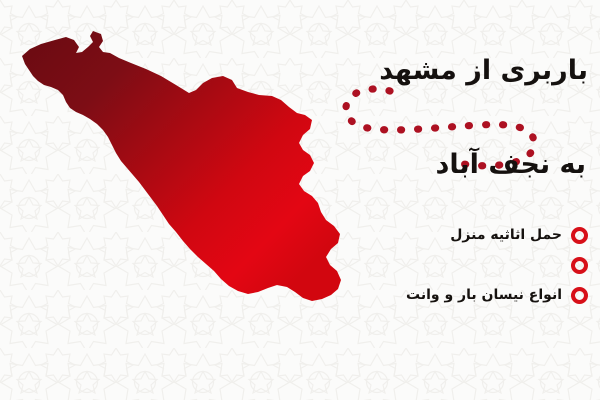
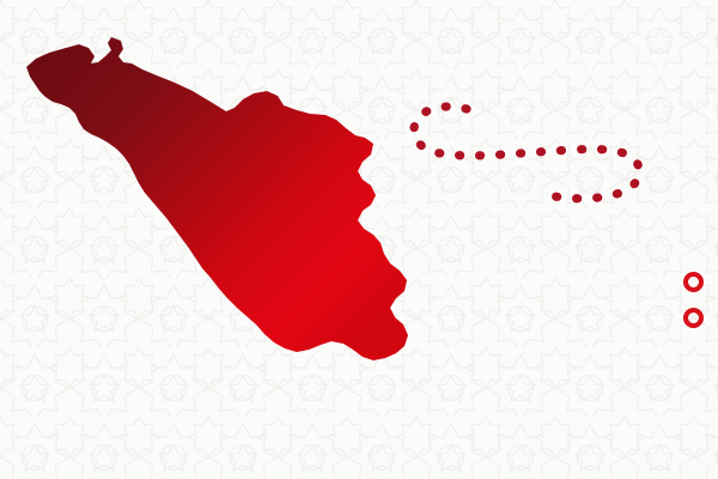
- باربری از مشهد
- به نجف آباد
- حمل اثاثیه منزل
- انواع نیسان بار و وانت
